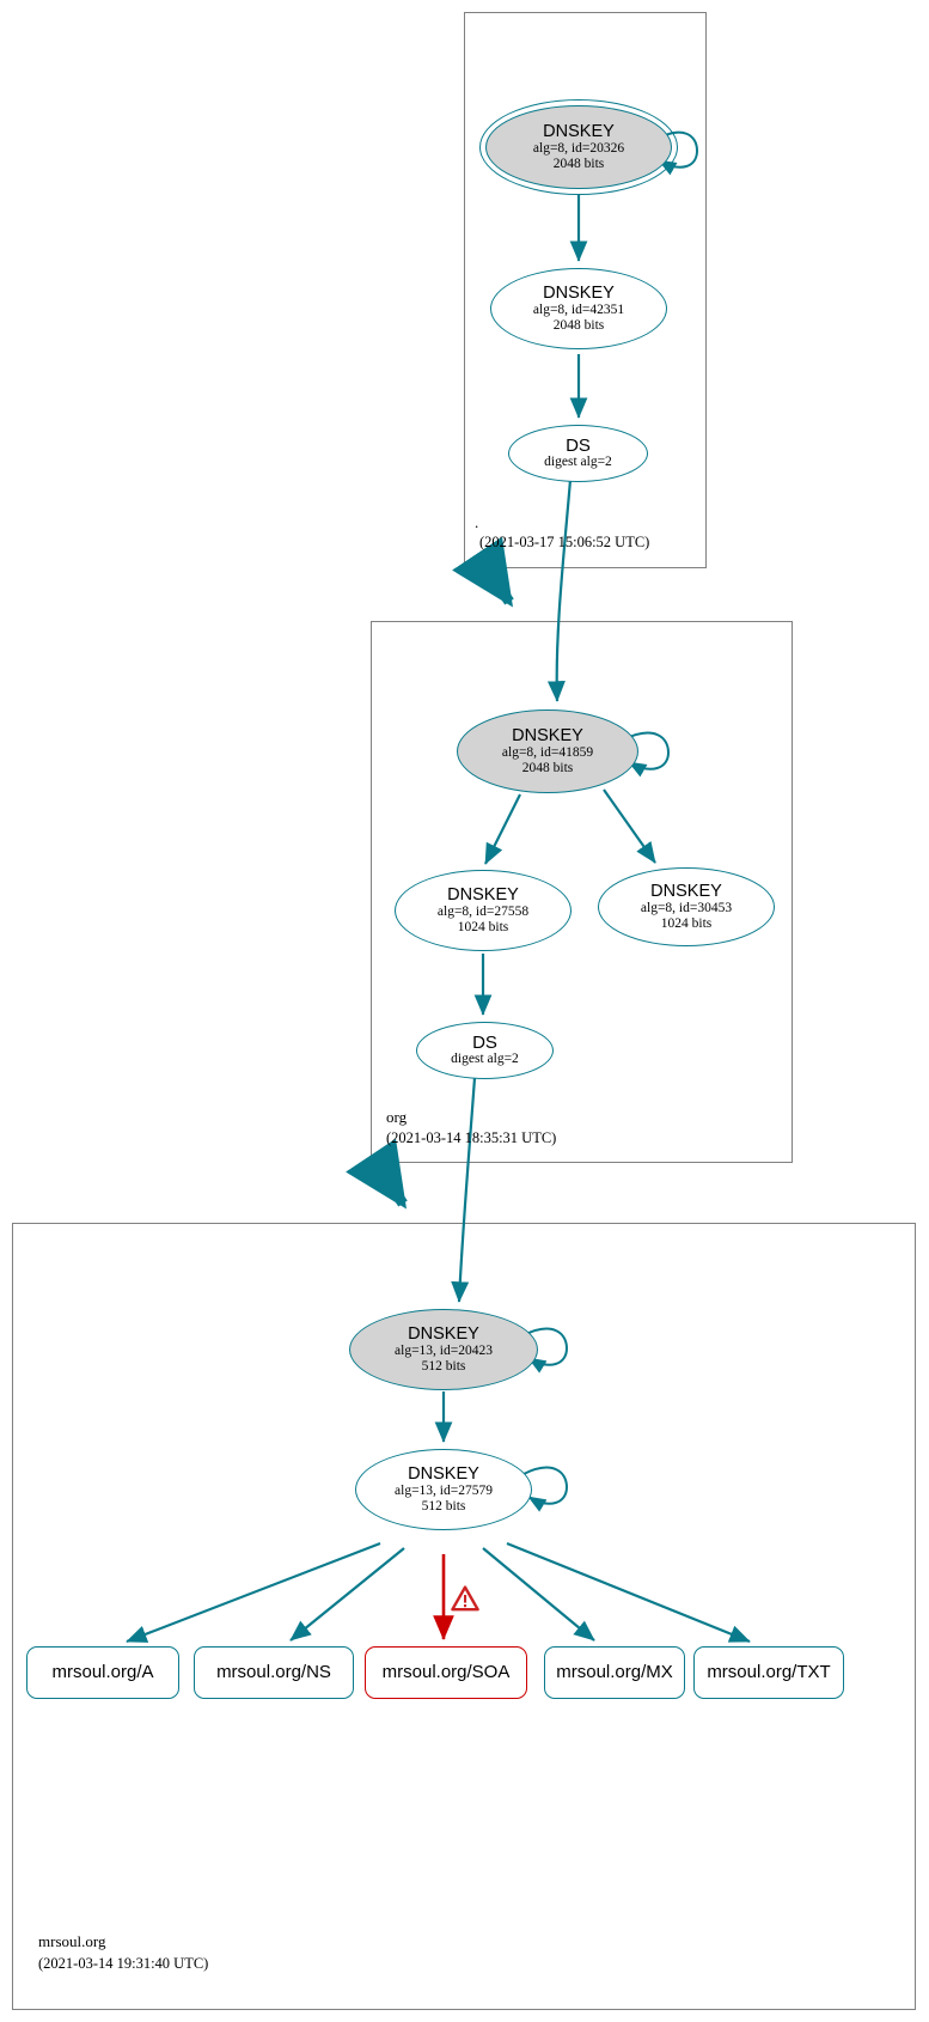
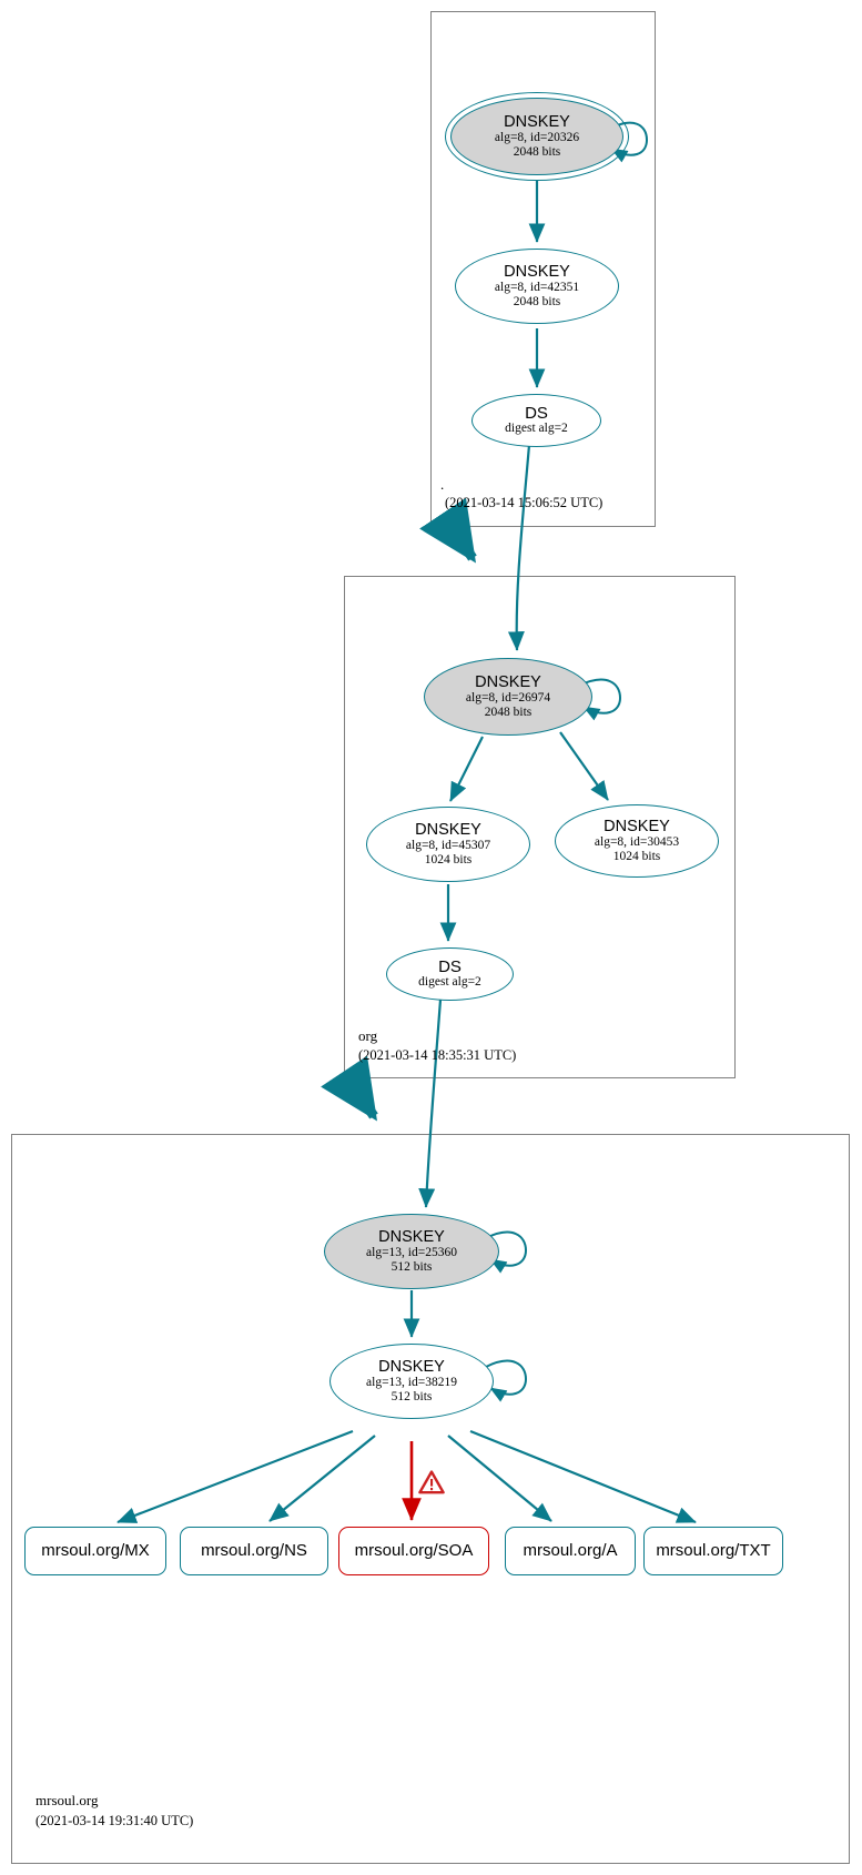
  DNSKEY
  alg=8, id=20326
  2048 bits
  DNSKEY
  alg=8, id=42351
  2048 bits
  DS
  digest alg=2
  .
- (2021-03-17 15:06:52 UTC)
+ (2021-03-14 15:06:52 UTC)
  DNSKEY
- alg=8, id=41859
+ alg=8, id=26974
  2048 bits
  DNSKEY
- alg=8, id=27558
+ alg=8, id=45307
  1024 bits
  DNSKEY
  alg=8, id=30453
  1024 bits
  DS
  digest alg=2
  org
  (2021-03-14 18:35:31 UTC)
  DNSKEY
- alg=13, id=20423
+ alg=13, id=25360
  512 bits
  DNSKEY
- alg=13, id=27579
+ alg=13, id=38219
  512 bits
- mrsoul.org/A
+ mrsoul.org/MX
  mrsoul.org/NS
  mrsoul.org/SOA
- mrsoul.org/MX
+ mrsoul.org/A
  mrsoul.org/TXT
  mrsoul.org
  (2021-03-14 19:31:40 UTC)
